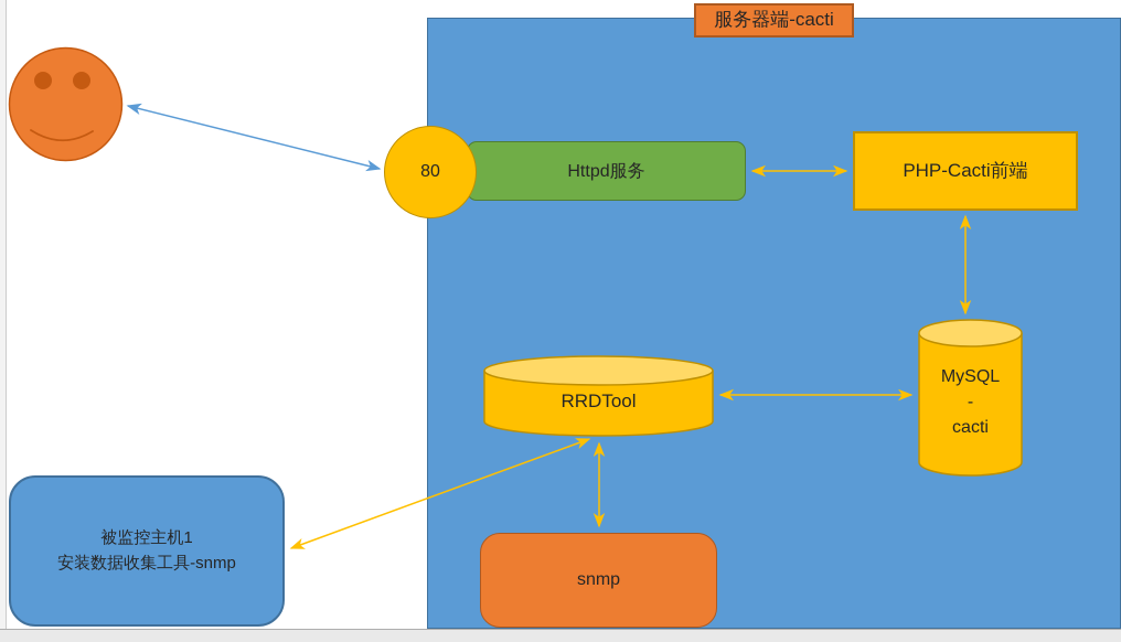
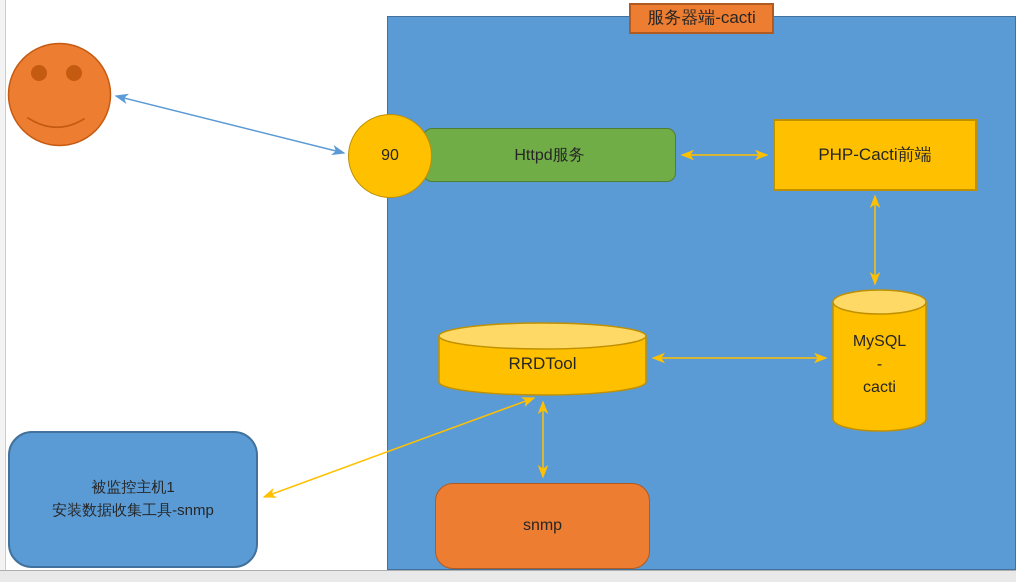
  服务器端-cacti
- 80
+ 90
  Httpd服务
  PHP-Cacti前端
  MySQL
  -
  cacti
  RRDTool
  snmp
  被监控主机1
  安装数据收集工具-snmp
